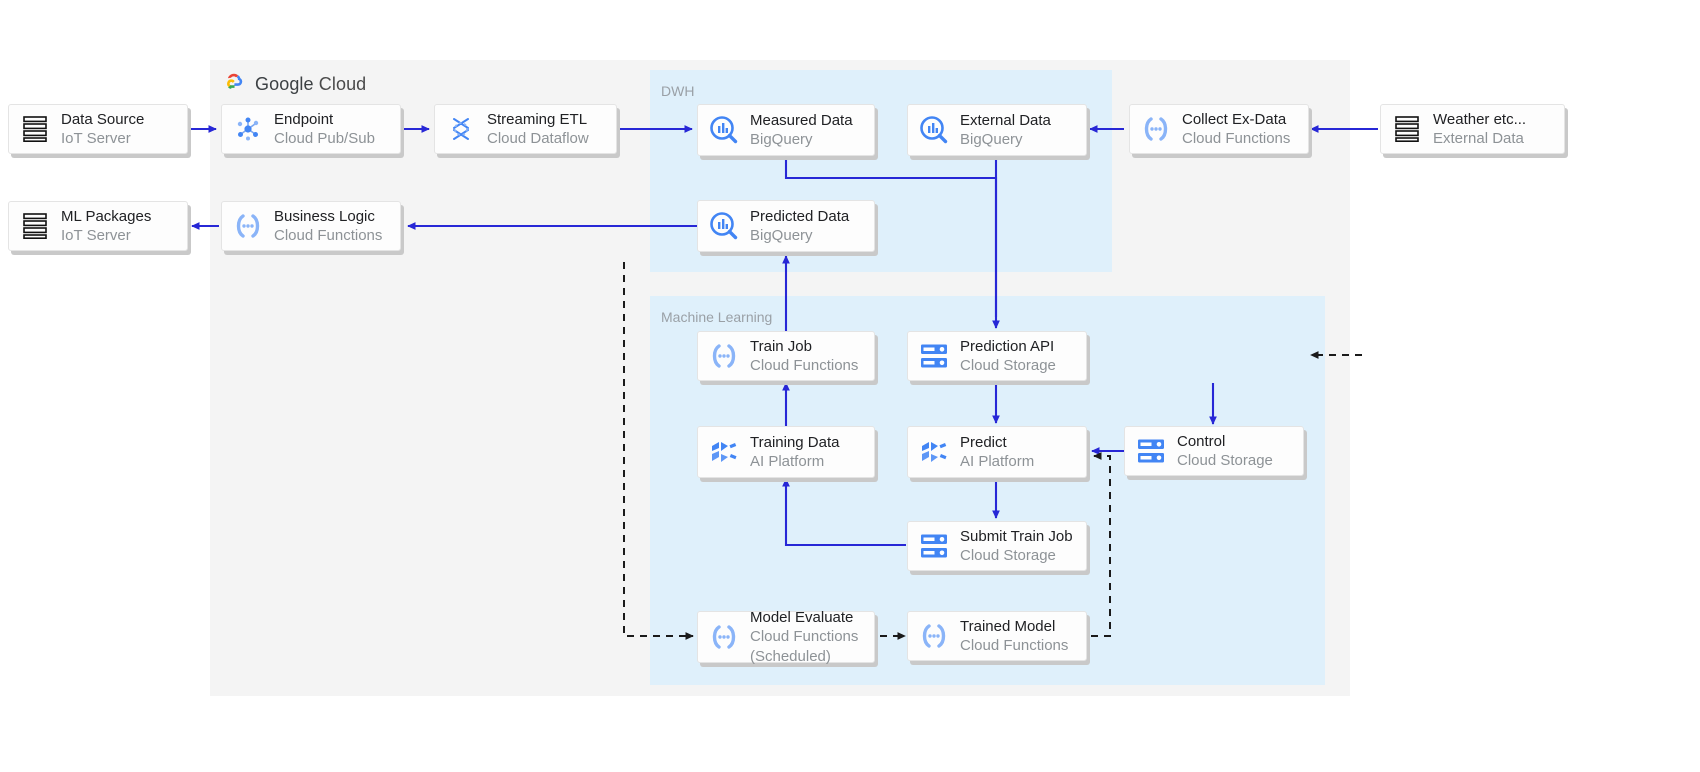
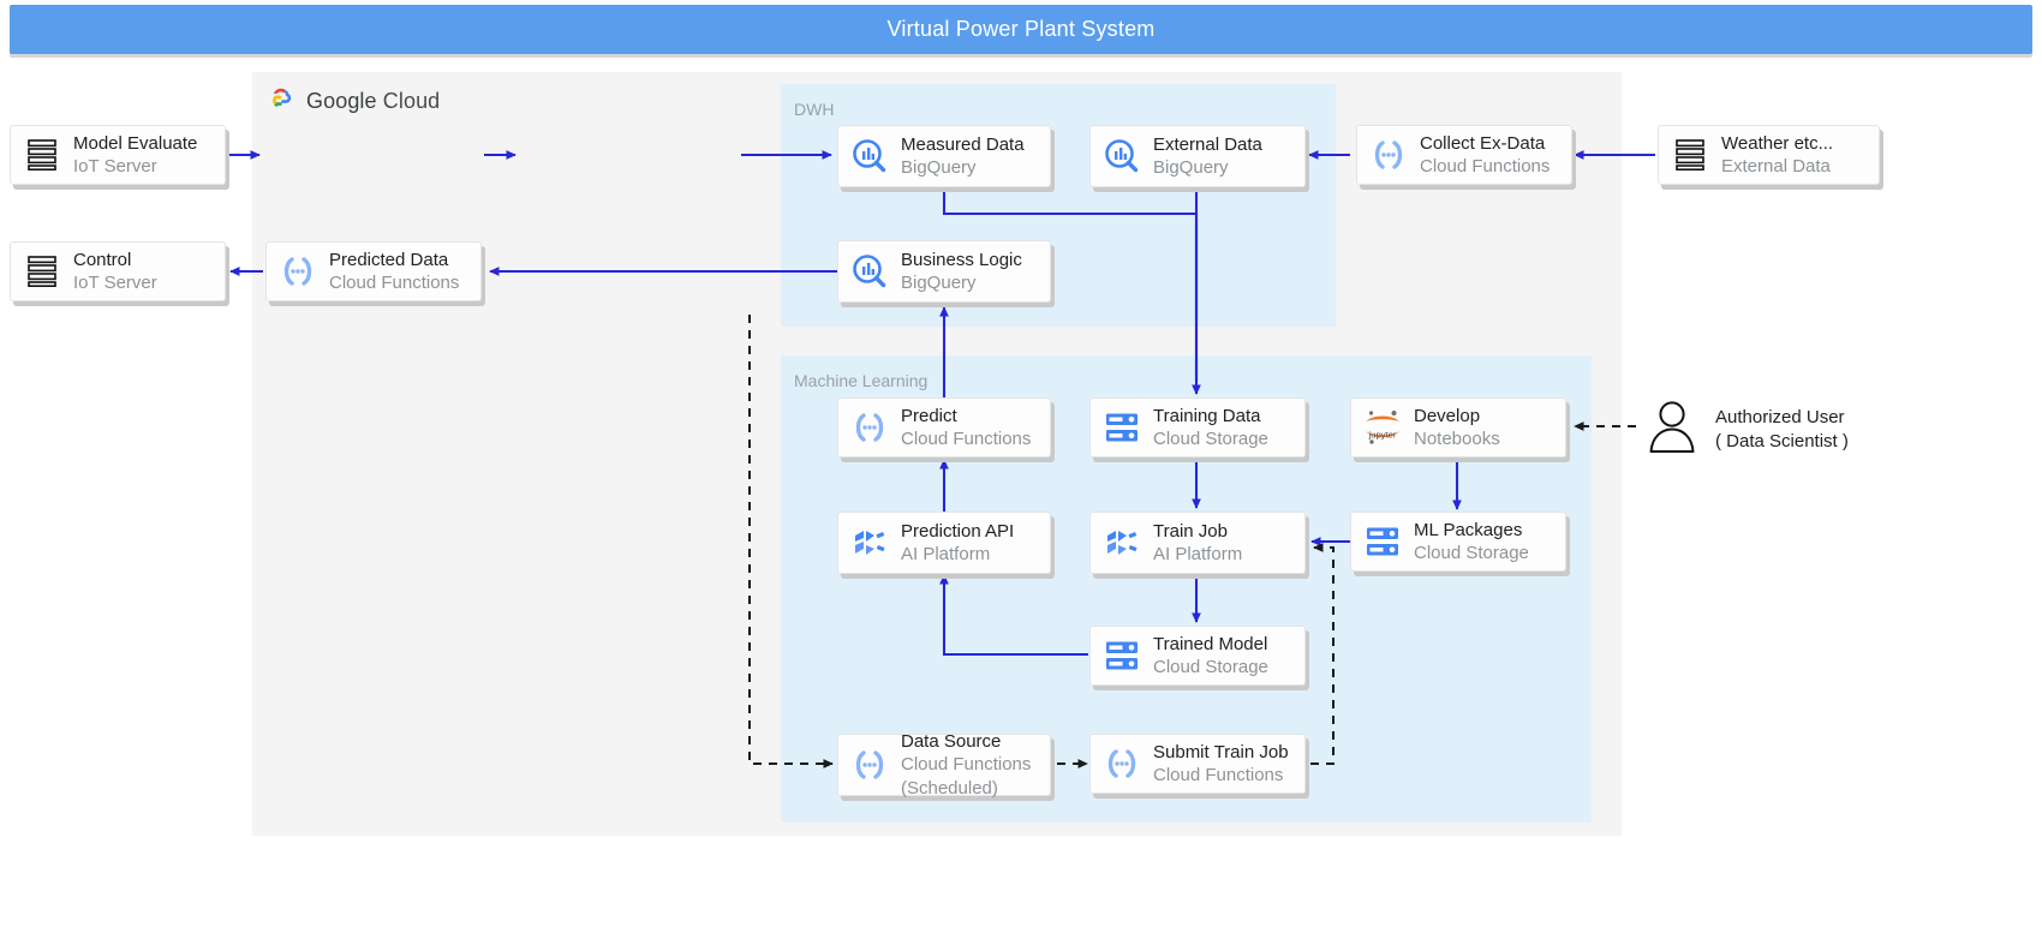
+ Virtual Power Plant System
  DWH
  Machine Learning
  Google Cloud
- Data Source
+ Model Evaluate
  IoT Server
- ML Packages
+ Control
  IoT Server
- Endpoint
- Cloud Pub/Sub
- Streaming ETL
- Cloud Dataflow
- Business Logic
+ Predicted Data
  Cloud Functions
  Measured Data
  BigQuery
  External Data
  BigQuery
- Predicted Data
+ Business Logic
  BigQuery
  Collect Ex-Data
  Cloud Functions
  Weather etc...
  External Data
- Train Job
+ Predict
  Cloud Functions
- Prediction API
+ Training Data
  Cloud Storage
+ jupyter
+ Develop
+ Notebooks
- Training Data
+ Prediction API
  AI Platform
- Predict
+ Train Job
  AI Platform
- Control
+ ML Packages
  Cloud Storage
- Submit Train Job
+ Trained Model
  Cloud Storage
- Model Evaluate
+ Data Source
  Cloud Functions
  (Scheduled)
- Trained Model
+ Submit Train Job
  Cloud Functions
+ Authorized User
+ ( Data Scientist )
